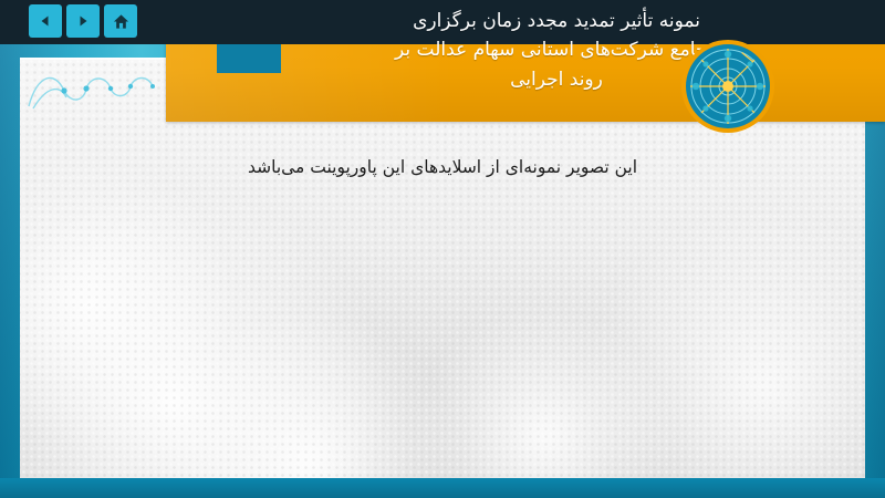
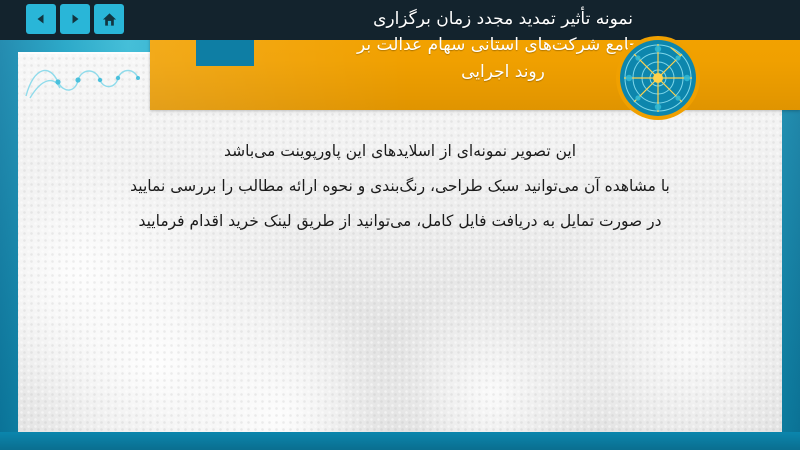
  نمونه تأثیر تمدید مجدد زمان برگزاری
  امع شرکت‌های استانی سهام عدالت بر
  روند اجرایی
  این تصویر نمونه‌ای از اسلایدهای این پاورپوینت می‌باشد
+ با مشاهده آن میتوانید سبک طراحی، رنگ‌بندی و نحوه ارائه مطالب را بررسی نمایید
+ در صورت تمایل به دریافت فایل کامل، می‌توانید از طریق لینک خرید اقدام فرمایید
